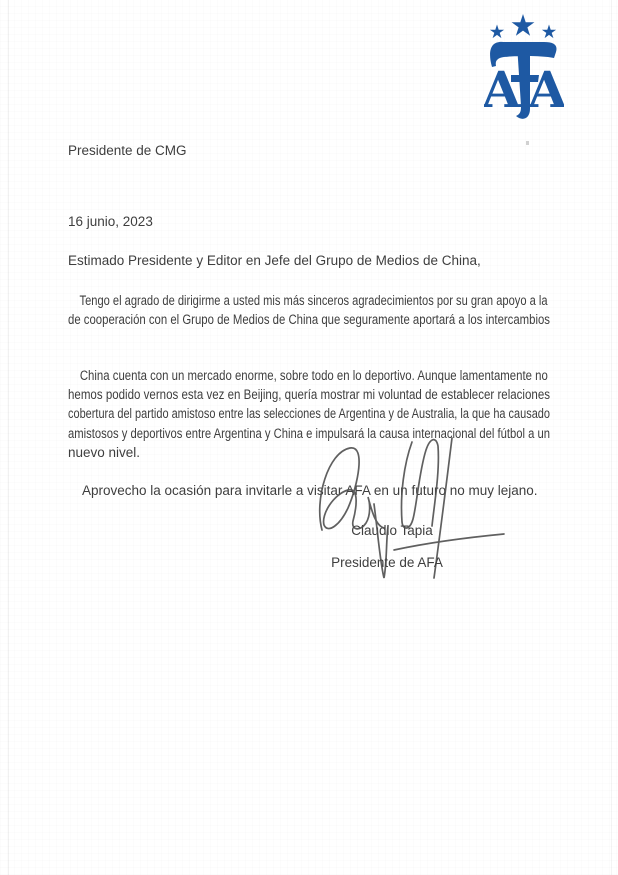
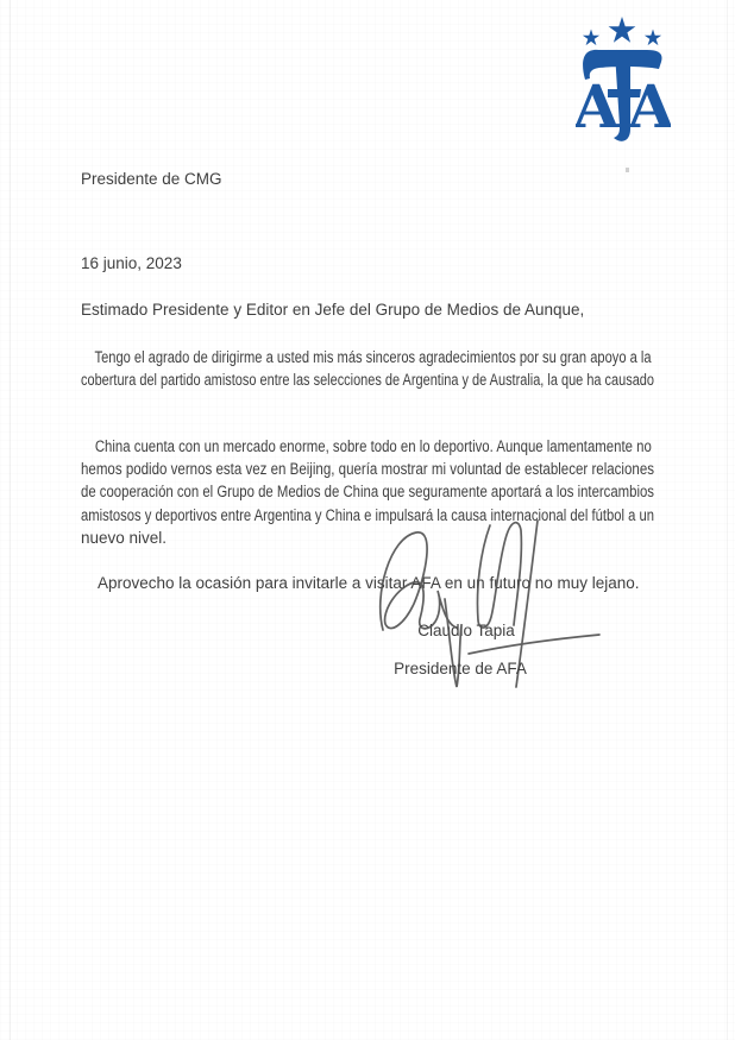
  A
  A
  Presidente de CMG
  16 junio, 2023
- Estimado Presidente y Editor en Jefe del Grupo de Medios de China,
+ Estimado Presidente y Editor en Jefe del Grupo de Medios de Aunque,
  Tengo el agrado de dirigirme a usted mis más sinceros agradecimientos por su gran apoyo a la
- de cooperación con el Grupo de Medios de China que seguramente aportará a los intercambios
+ cobertura del partido amistoso entre las selecciones de Argentina y de Australia, la que ha causado
  China cuenta con un mercado enorme, sobre todo en lo deportivo. Aunque lamentamente no
  hemos podido vernos esta vez en Beijing, quería mostrar mi voluntad de establecer relaciones
- cobertura del partido amistoso entre las selecciones de Argentina y de Australia, la que ha causado
+ de cooperación con el Grupo de Medios de China que seguramente aportará a los intercambios
  amistosos y deportivos entre Argentina y China e impulsará la causa internacionbol a un
  nuevo nivel.
  Aprovecho la ocasión para invitarle a visitarFA en un futuo no muy lejano.
  Claudo Tapia
  Presidente de AFA
